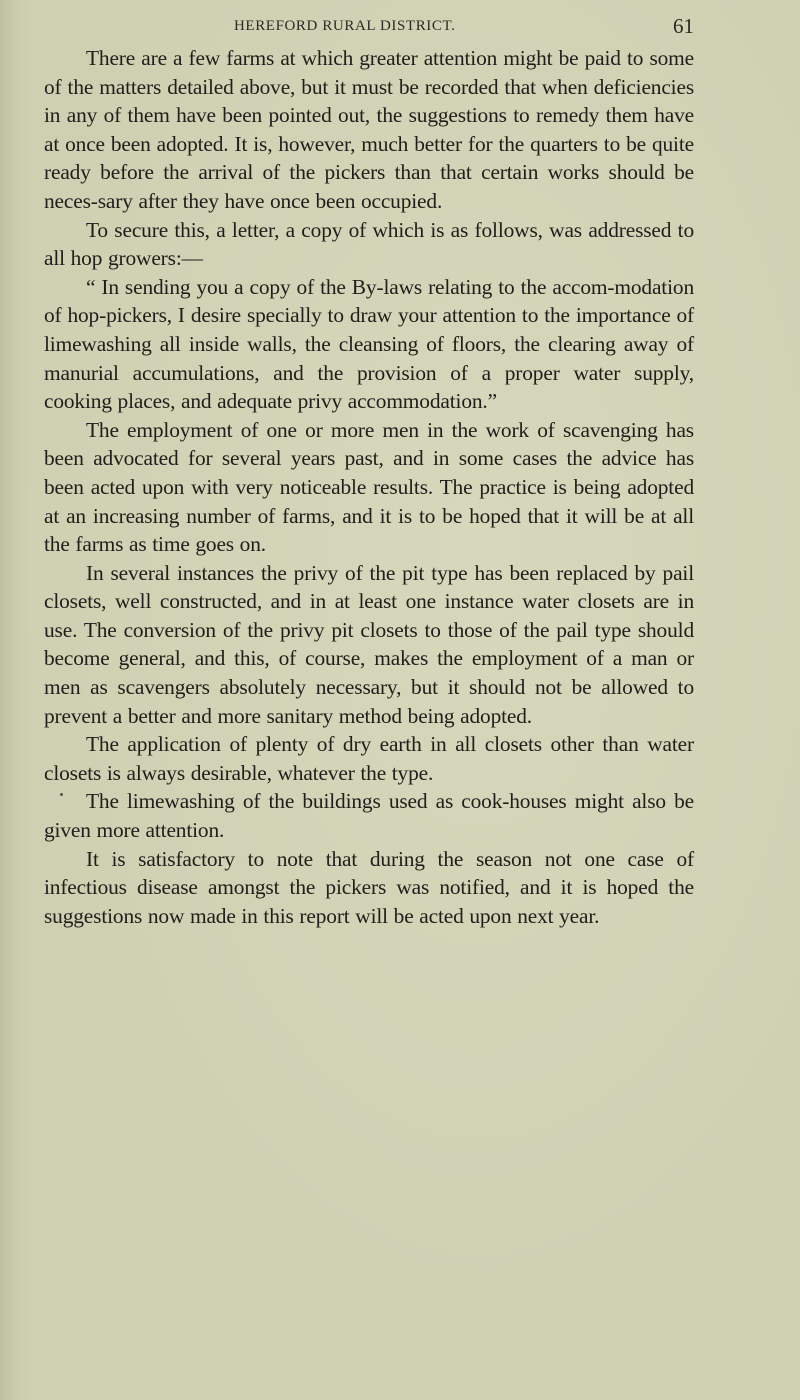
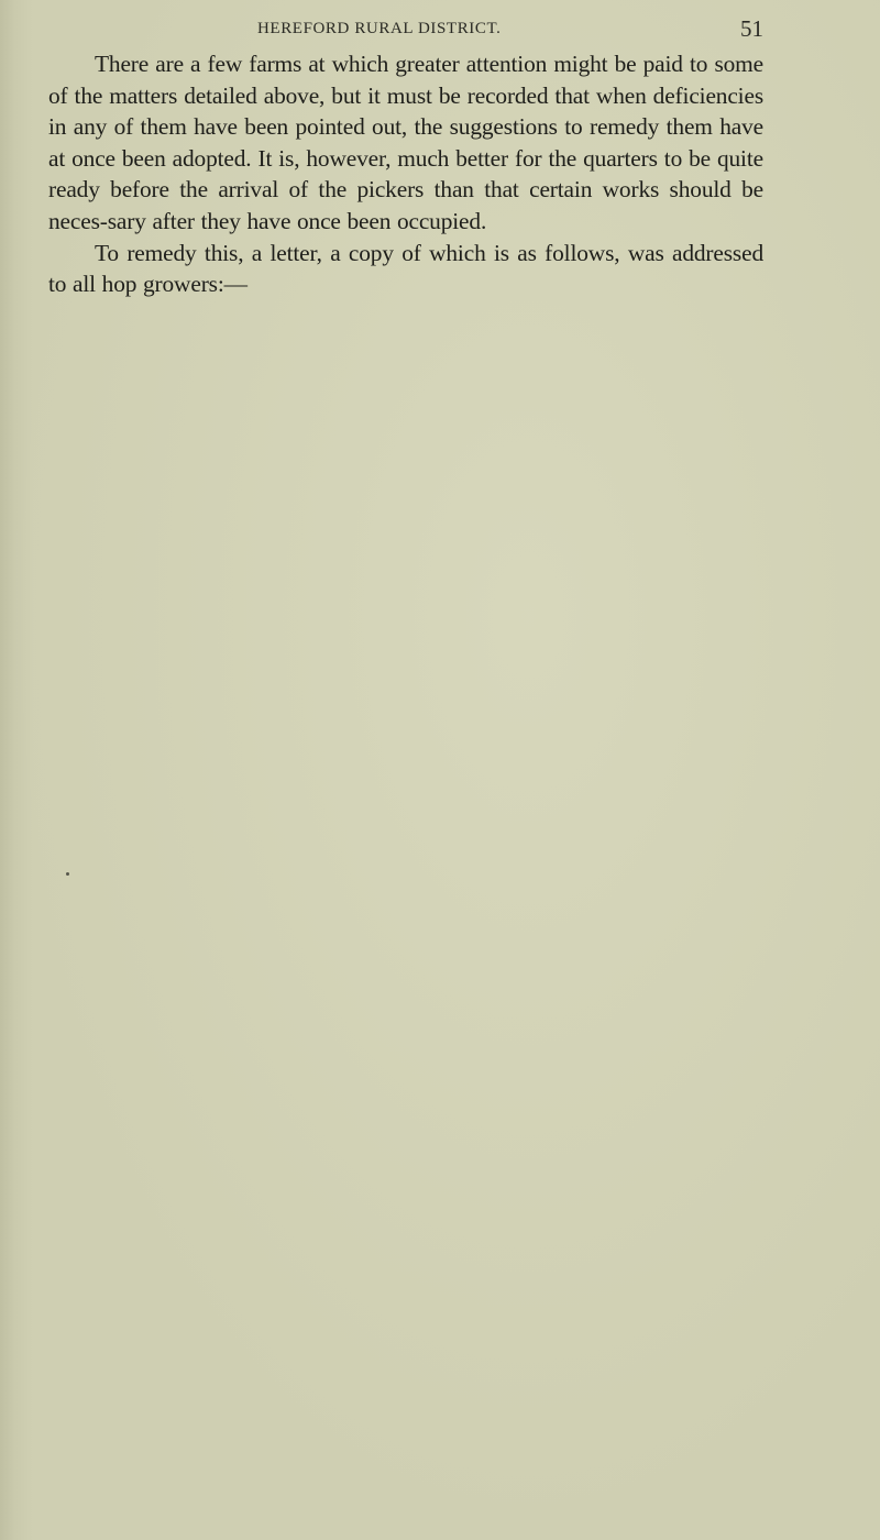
  HEREFORD RURAL DISTRICT.
- 61
+ 51
  There are a few farms at which greater attention might be paid to some of the matters detailed above, but it must be recorded that when deficiencies in any of them have been pointed out, the suggestions to remedy them have at once been adopted. It is, however, much better for the quarters to be quite ready before the arrival of the pickers than that certain works should be neces-sary after they have once been occupied.
- To secure this, a letter, a copy of which is as follows, was addressed to all hop growers:—
+ To remedy this, a letter, a copy of which is as follows, was addressed to all hop growers:—
- “ In sending you a copy of the By-laws relating to the accom-modation of hop-pickers, I desire specially to draw your attention to the importance of limewashing all inside walls, the cleansing of floors, the clearing away of manurial accumulations, and the provision of a proper water supply, cooking places, and adequate privy accommodation.”
- The employment of one or more men in the work of scavenging has been advocated for several years past, and in some cases the advice has been acted upon with very noticeable results. The practice is being adopted at an increasing number of farms, and it is to be hoped that it will be at all the farms as time goes on.
- In several instances the privy of the pit type has been replaced by pail closets, well constructed, and in at least one instance water closets are in use. The conversion of the privy pit closets to those of the pail type should become general, and this, of course, makes the employment of a man or men as scavengers absolutely necessary, but it should not be allowed to prevent a better and more sanitary method being adopted.
- The application of plenty of dry earth in all closets other than water closets is always desirable, whatever the type.
- The limewashing of the buildings used as cook-houses might also be given more attention.
- It is satisfactory to note that during the season not one case of infectious disease amongst the pickers was notified, and it is hoped the suggestions now made in this report will be acted upon next year.
